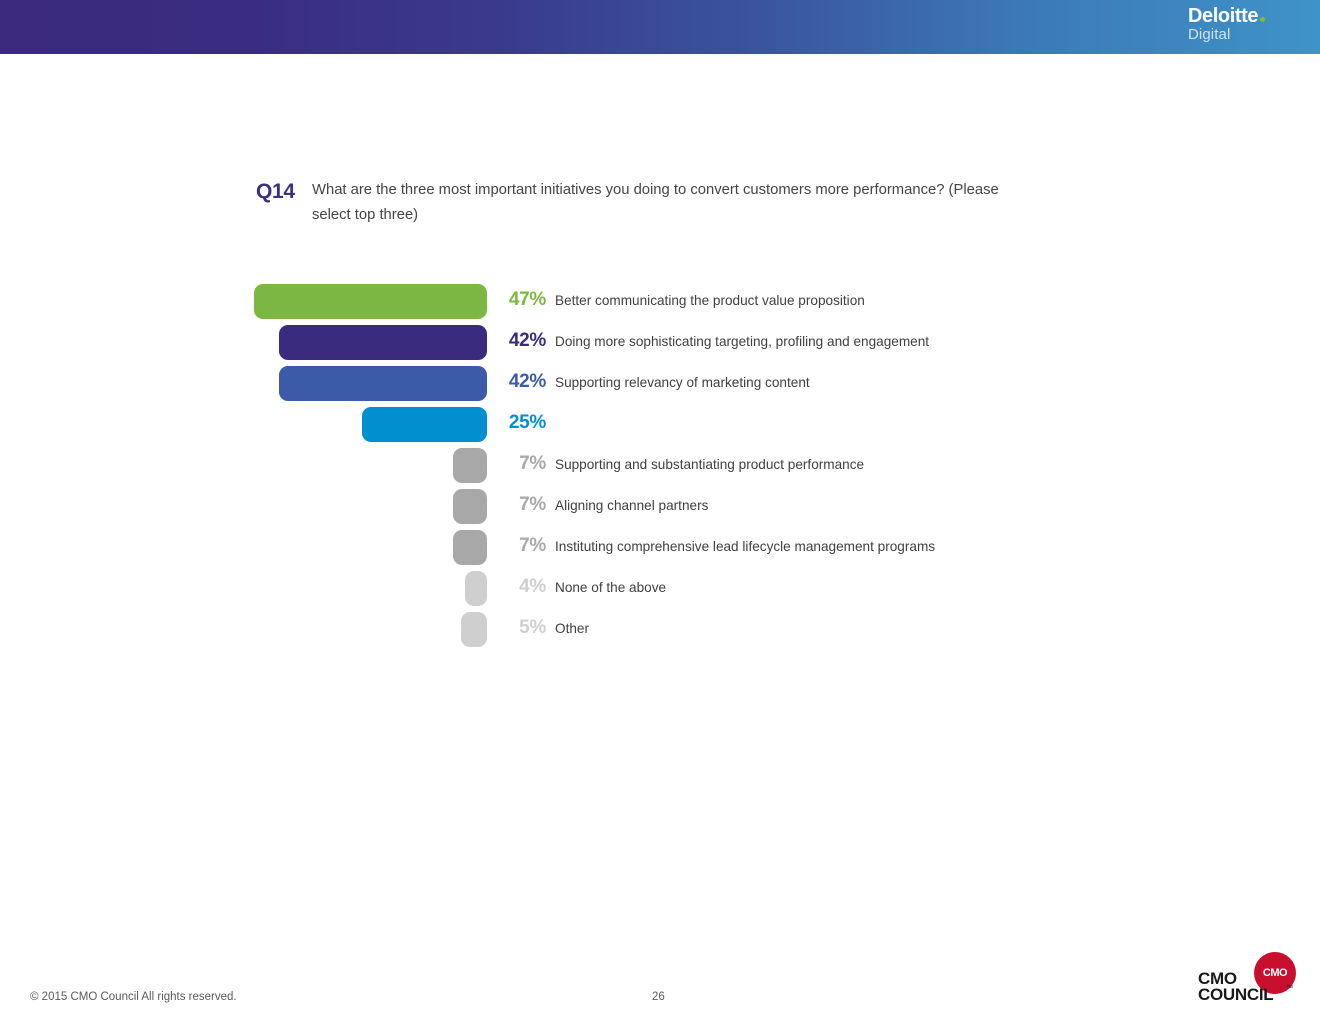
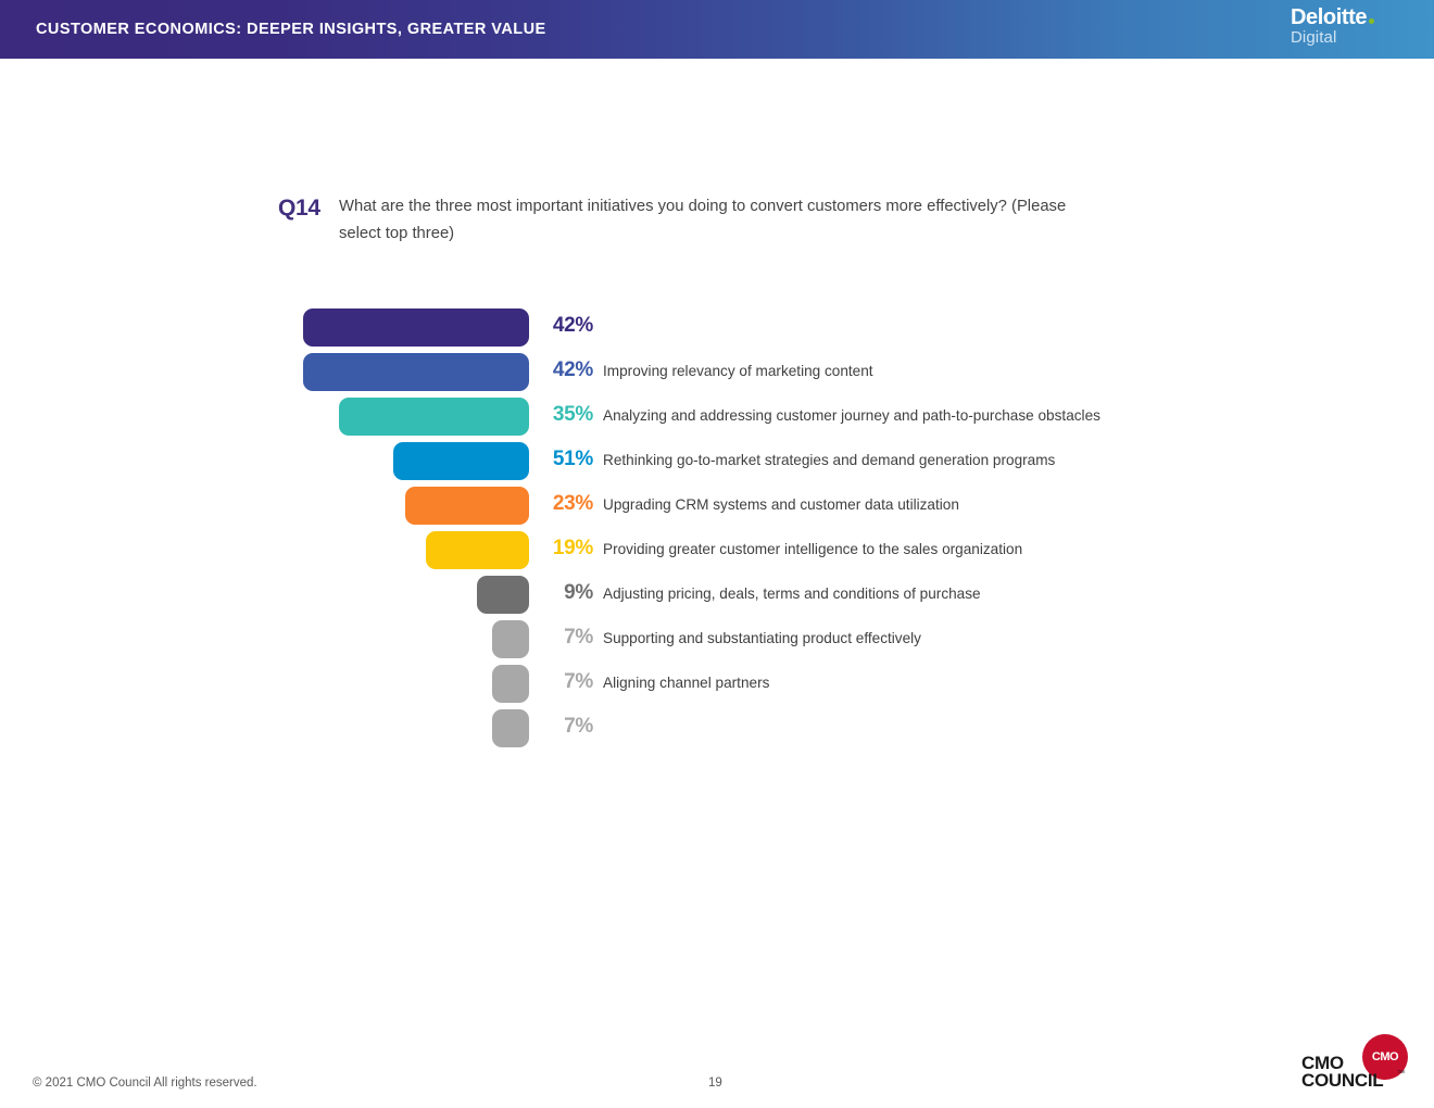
+ CUSTOMER ECONOMICS: DEEPER INSIGHTS, GREATER VALUE
  Deloitte
  Digital
  Q14
- What are the three most important initiatives you doing to convert customers more performance? (Please select top three)
+ What are the three most important initiatives you doing to convert customers more effectively? (Please select top three)
- 47%
- Better communicating the product value proposition
  42%
- Doing more sophisticating targeting, profiling and engagement
  42%
- Supporting relevancy of marketing content
+ Improving relevancy of marketing content
+ 35%
+ Analyzing and addressing customer journey and path-to-purchase obstacles
- 25%
+ 51%
+ Rethinking go-to-market strategies and demand generation programs
+ 23%
+ Upgrading CRM systems and customer data utilization
+ 19%
+ Providing greater customer intelligence to the sales organization
+ 9%
+ Adjusting pricing, deals, terms and conditions of purchase
  7%
- Supporting and substantiating product performance
+ Supporting and substantiating product effectively
  7%
  Aligning channel partners
  7%
- Instituting comprehensive lead lifecycle management programs
- 4%
- None of the above
- 5%
- Other
- © 2015 CMO Council All rights reserved.
+ © 2021 CMO Council All rights reserved.
- 26
+ 19
  CMO
  CMO
  COUNCIL
